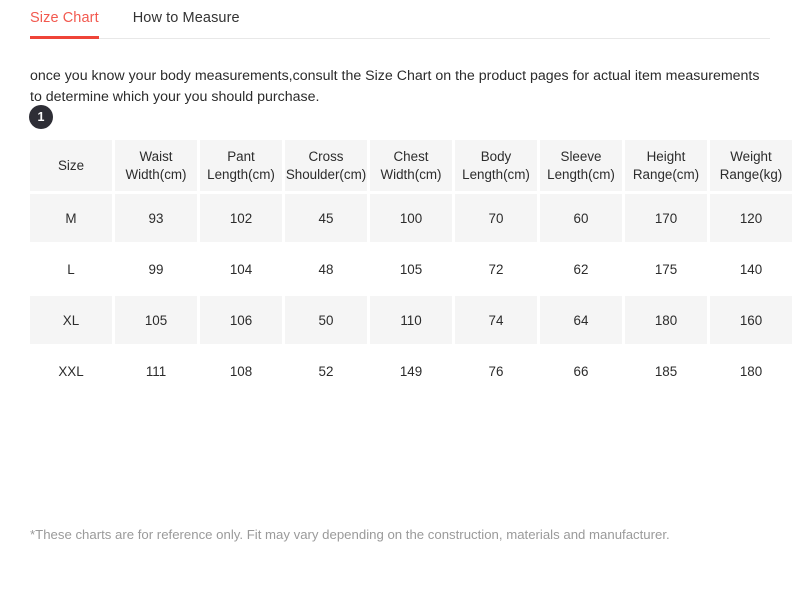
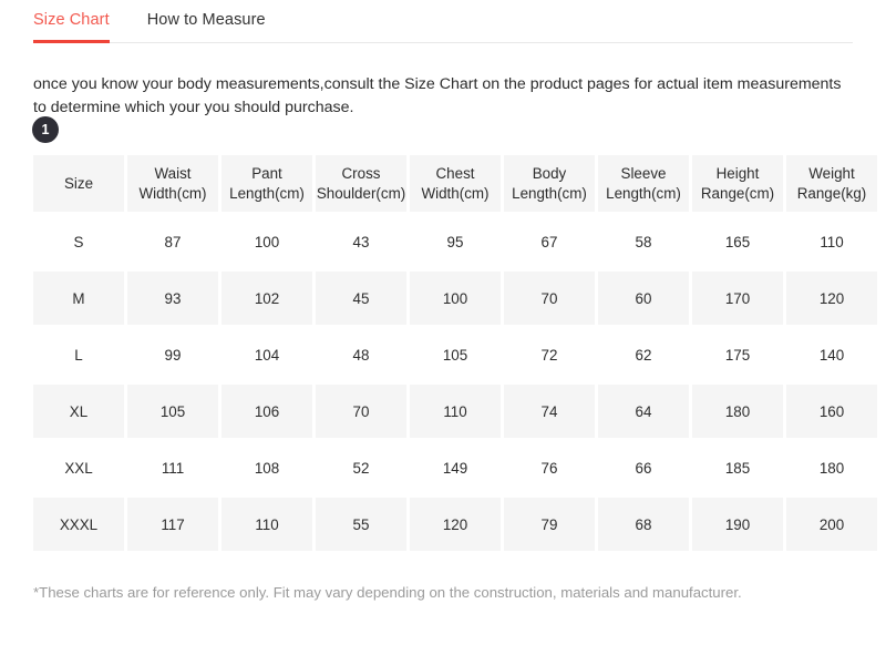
  Size Chart
  How to Measure
  once you know your body measurements,consult the Size Chart on the product pages for actual item measurements to determine which your you should purchase.
  1
  Size	WaistWidth(cm)	PantLength(cm)	CrossShoulder(cm)	ChestWidth(cm)	BodyLength(cm)	SleeveLength(cm)	HeightRange(cm)	WeightRange(kg)
+ S	87	100	43	95	67	58	165	110
  M	93	102	45	100	70	60	170	120
  L	99	104	48	105	72	62	175	140
- XL	105	106	50	110	74	64	180	160
+ XL	105	106	70	110	74	64	180	160
  XXL	111	108	52	149	76	66	185	180
+ XXXL	117	110	55	120	79	68	190	200
  *These charts are for reference only. Fit may vary depending on the construction, materials and manufacturer.
